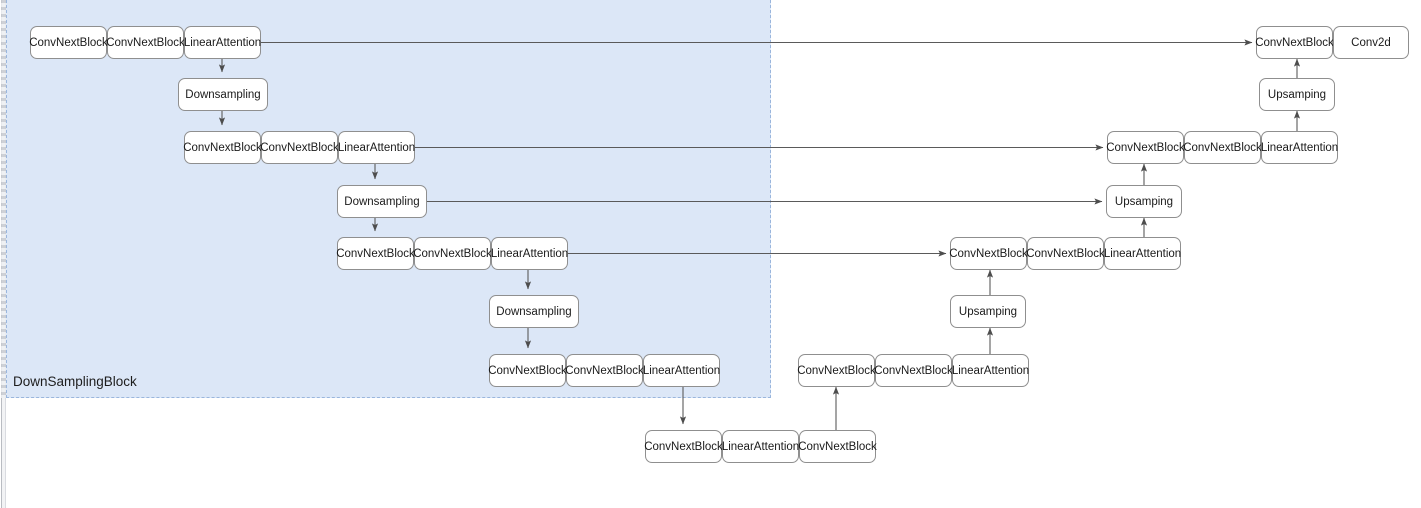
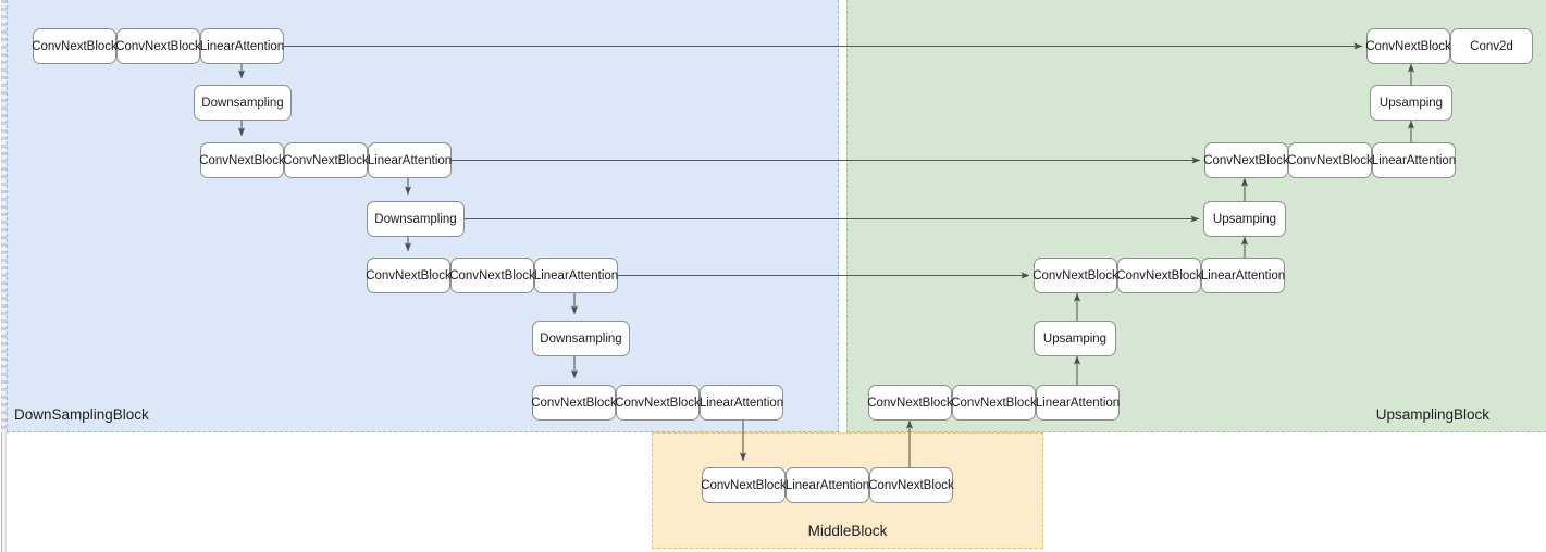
  DownSamplingBlock
+ UpsamplingBlock
+ MiddleBlock
  ConvNextBlock
  ConvNextBlock
  LinearAttention
  ConvNextBlock
  ConvNextBlock
  LinearAttention
  ConvNextBlock
  ConvNextBlock
  LinearAttention
  ConvNextBlock
  ConvNextBlock
  LinearAttention
  Downsampling
  Downsampling
  Downsampling
  ConvNextBlock
  ConvNextBlock
  LinearAttention
  ConvNextBlock
  ConvNextBlock
  LinearAttention
  ConvNextBlock
  ConvNextBlock
  LinearAttention
  Upsamping
  Upsamping
  Upsamping
  ConvNextBlock
  Conv2d
  ConvNextBlock
  LinearAttention
  ConvNextBlock
